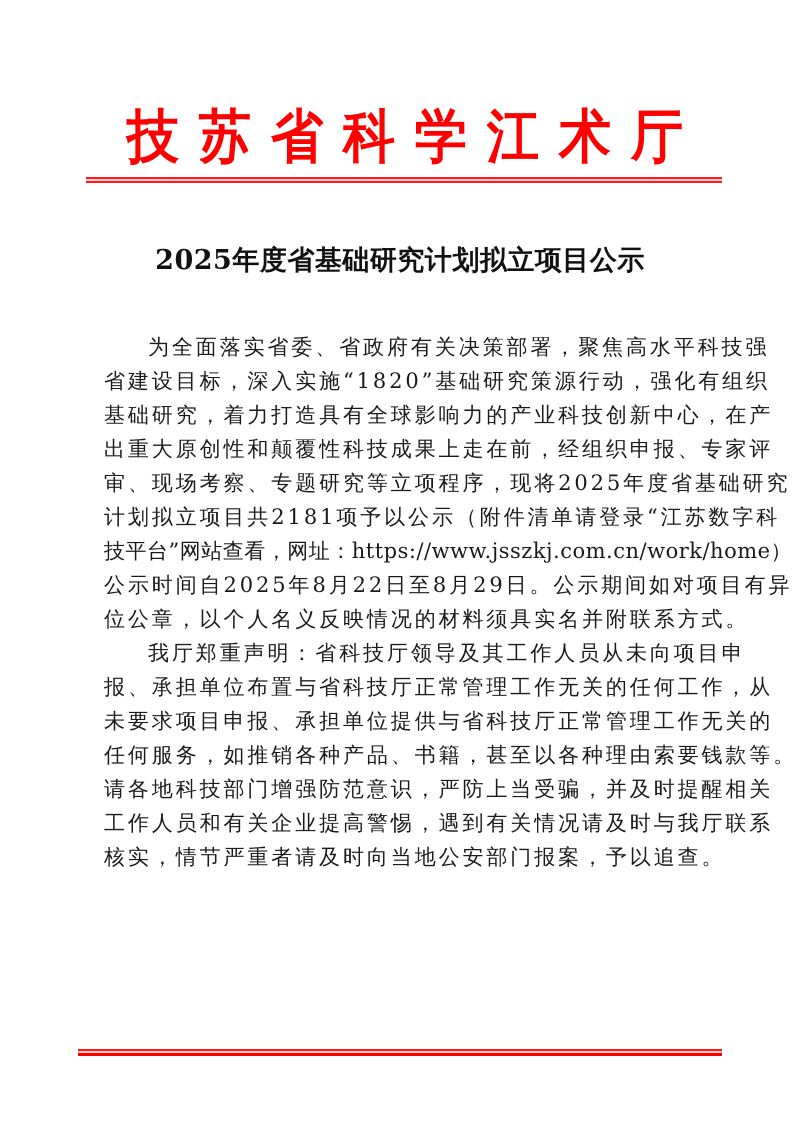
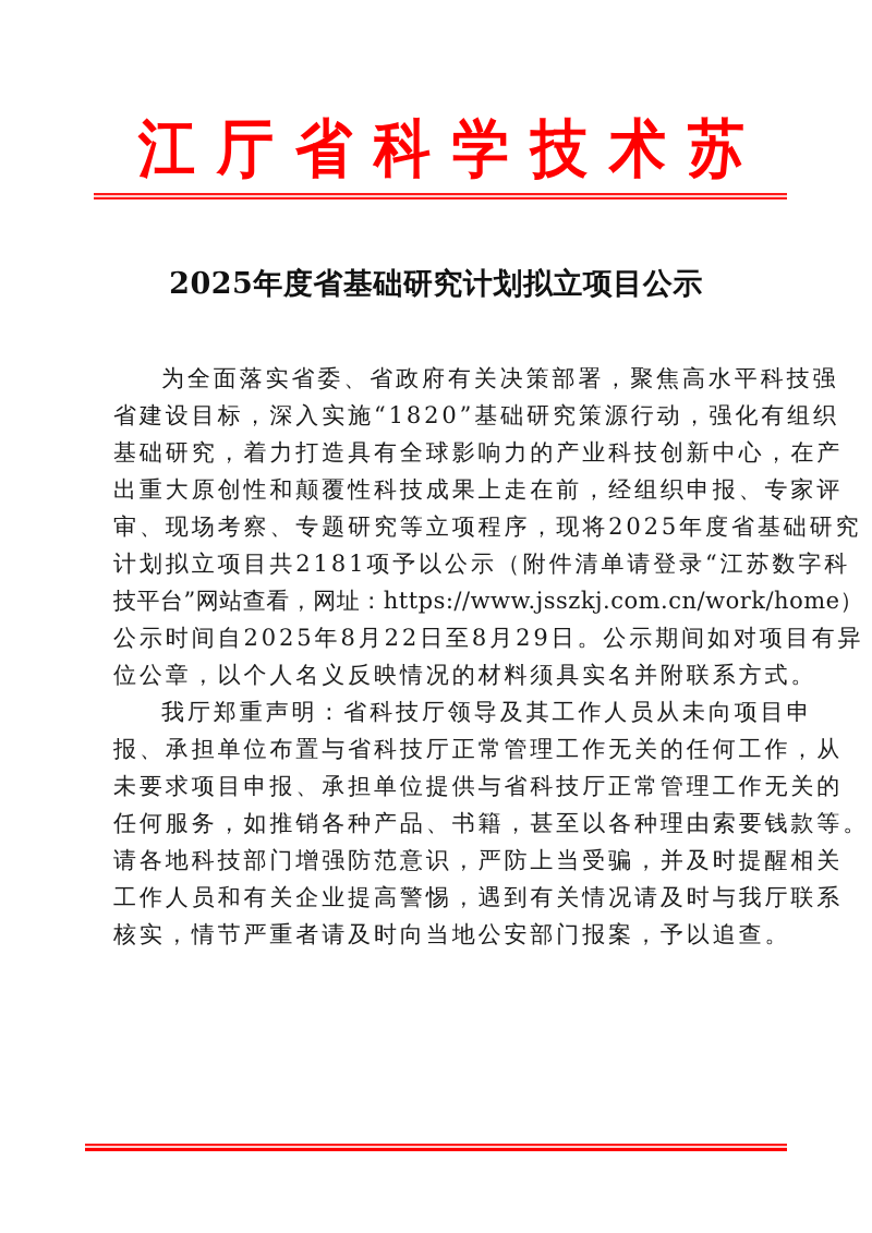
- 技
+ 江
- 苏
+ 厅
  省
  科
  学
- 江
+ 技
  术
- 厅
+ 苏
  2025年度省基础研究计划拟立项目公示
  为全面落实省委、省政府有关决策部署，聚焦高水平科技强
  省建设目标，深入实施“1820”基础研究策源行动，强化有组织
  基础研究，着力打造具有全球影响力的产业科技创新中心，在产
  出重大原创性和颠覆性科技成果上走在前，经组织申报、专家评
  审、现场考察、专题研究等立项程序，现将2025年度省基础研究
  计划拟立项目共2181项予以公示（附件清单请登录“江苏数字科
  技平台”网站查看，网址：https://www.jsszkj.com.cn/work/home）
  公示时间自2025年8月22日至8月29日。公示期间如对项目有异
  位公章，以个人名义反映情况的材料须具实名并附联系方式。
  我厅郑重声明：省科技厅领导及其工作人员从未向项目申
  报、承担单位布置与省科技厅正常管理工作无关的任何工作，从
  未要求项目申报、承担单位提供与省科技厅正常管理工作无关的
  任何服务，如推销各种产品、书籍，甚至以各种理由索要钱款等。
  请各地科技部门增强防范意识，严防上当受骗，并及时提醒相关
  工作人员和有关企业提高警惕，遇到有关情况请及时与我厅联系
  核实，情节严重者请及时向当地公安部门报案，予以追查。
